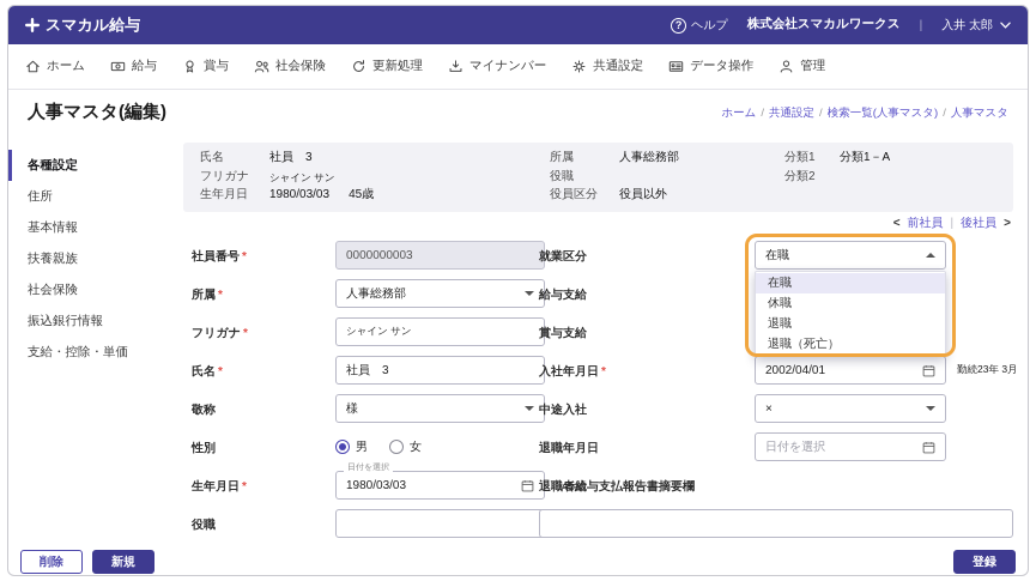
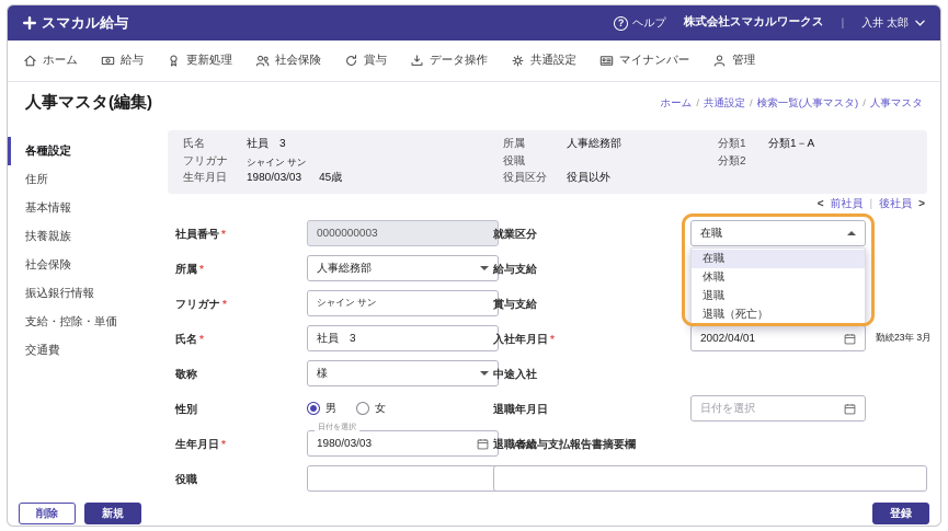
  スマカル給与
  ?
  ヘルプ
  株式会社スマカルワークス
  |
  入井 太郎
  ホーム
  給与
- 賞与
+ 更新処理
  社会保険
- 更新処理
+ 賞与
- マイナンバー
+ データ操作
  共通設定
- データ操作
+ マイナンバー
  管理
  人事マスタ(編集)
  ホーム
  /
  共通設定
  /
  検索一覧(人事マスタ)
  /
  人事マスタ
  各種設定
  住所
  基本情報
  扶養親族
  社会保険
  振込銀行情報
  支給・控除・単価
+ 交通費
  氏名
  社員 3
  フリガナ
  シャイン サン
  生年月日
  1980/03/03
  45歳
  所属
  人事総務部
  役職
  役員区分
  役員以外
  分類1
  分類1－A
  分類2
  <
  前社員
  |
  後社員
  >
  社員番号 *
  0000000003
  所属 *
  人事総務部
  フリガナ *
  シャイン サン
  氏名 *
  社員 3
  敬称
  様
  性別
  男
  女
  生年月日 *
  1980/03/03
  45歳
  役職
  就業区分
  在職
  給与支給
  賞与支給
  入社年月日 *
  2002/04/01
  勤続23年 3月
  中途入社
- ×
  退職年月日
  日付を選択
  退職者給与支払報告書摘要欄
  在職
  休職
  退職
  退職（死亡）
  削除
  新規
  登録
